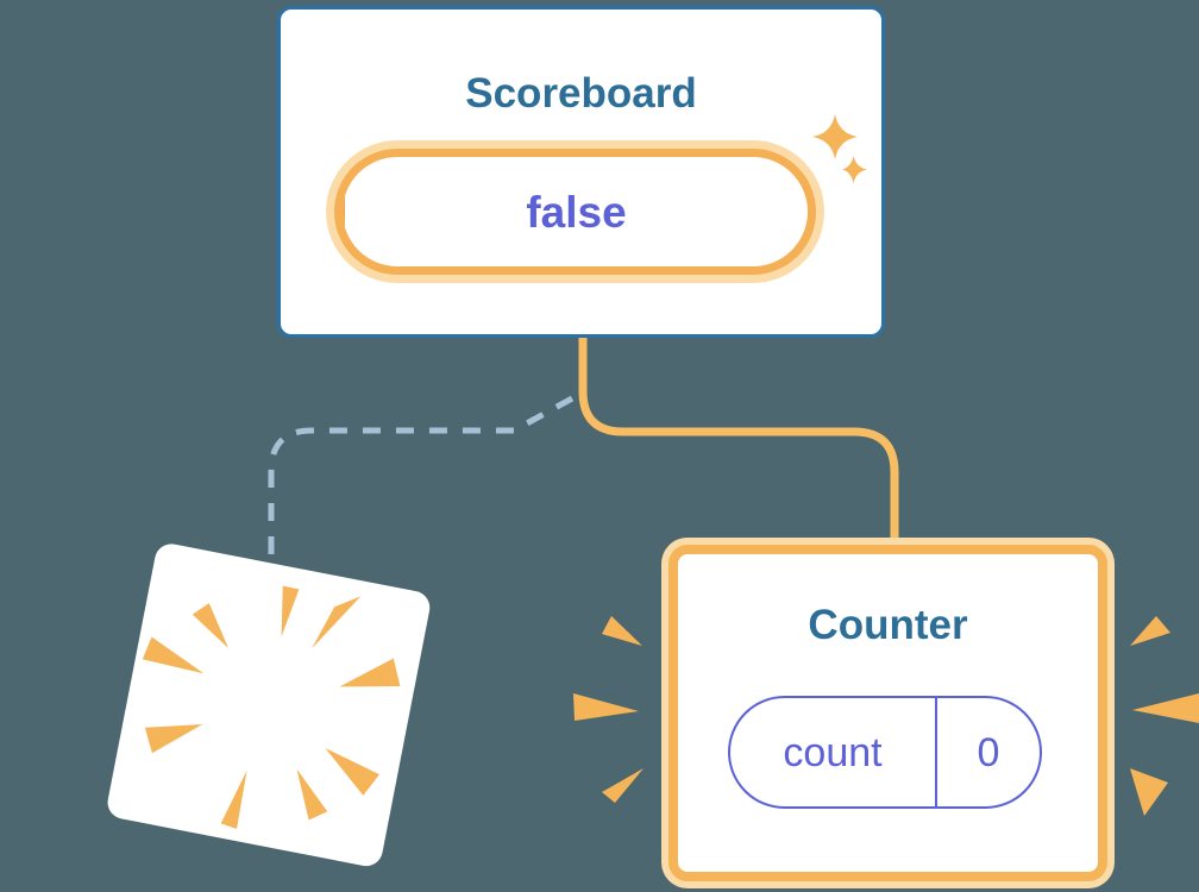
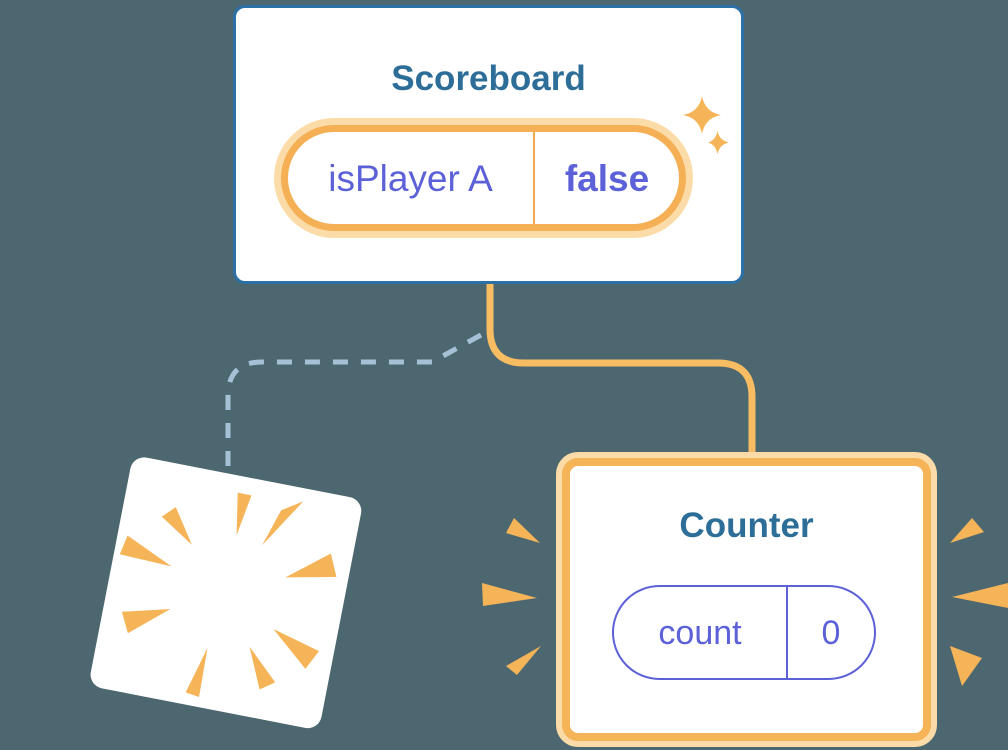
  Scoreboard
+ isPlayer A
  false
  Counter
  count
  0
